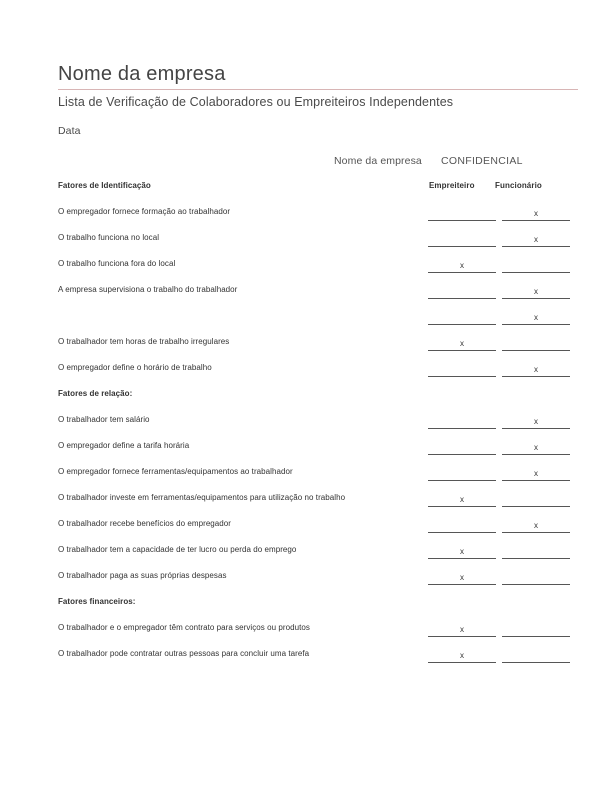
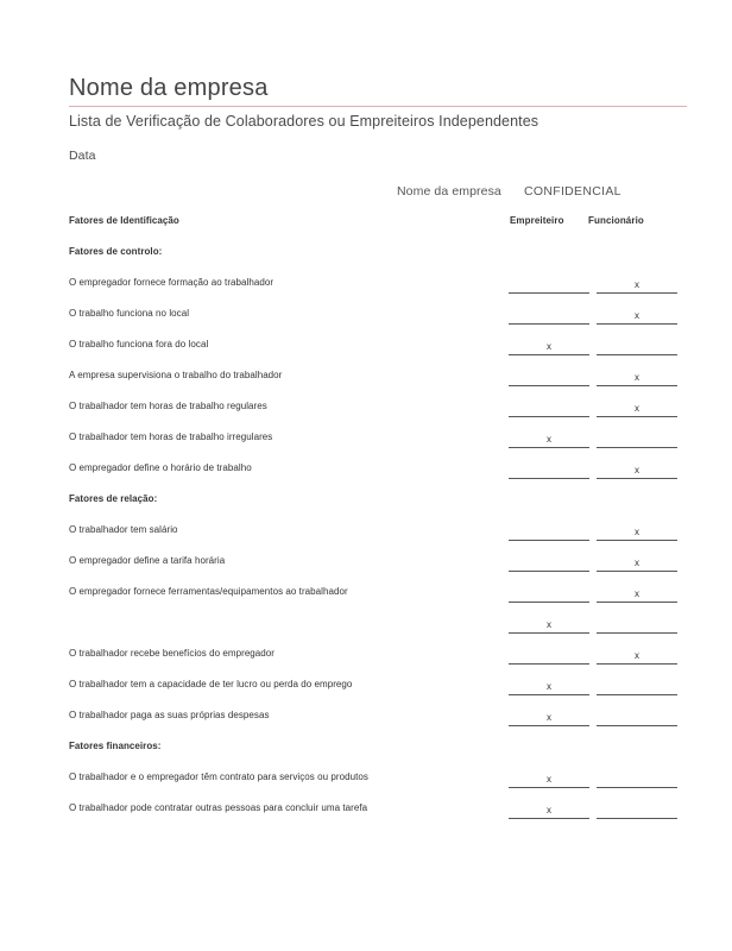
  Nome da empresa
  Lista de Verificação de Colaboradores ou Empreiteiros Independentes
  Data
  Nome da empresa
  CONFIDENCIAL
  Empreiteiro
  Funcionário
  Fatores de Identificação
+ Fatores de controlo:
  O empregador fornece formação ao trabalhador
  x
  O trabalho funciona no local
  x
  O trabalho funciona fora do local
  x
  A empresa supervisiona o trabalho do trabalhador
  x
+ O trabalhador tem horas de trabalho regulares
  x
  O trabalhador tem horas de trabalho irregulares
  x
  O empregador define o horário de trabalho
  x
  Fatores de relação:
  O trabalhador tem salário
  x
  O empregador define a tarifa horária
  x
  O empregador fornece ferramentas/equipamentos ao trabalhador
  x
- O trabalhador investe em ferramentas/equipamentos para utilização no trabalho
  x
  O trabalhador recebe benefícios do empregador
  x
  O trabalhador tem a capacidade de ter lucro ou perda do emprego
  x
  O trabalhador paga as suas próprias despesas
  x
  Fatores financeiros:
  O trabalhador e o empregador têm contrato para serviços ou produtos
  x
  O trabalhador pode contratar outras pessoas para concluir uma tarefa
  x
